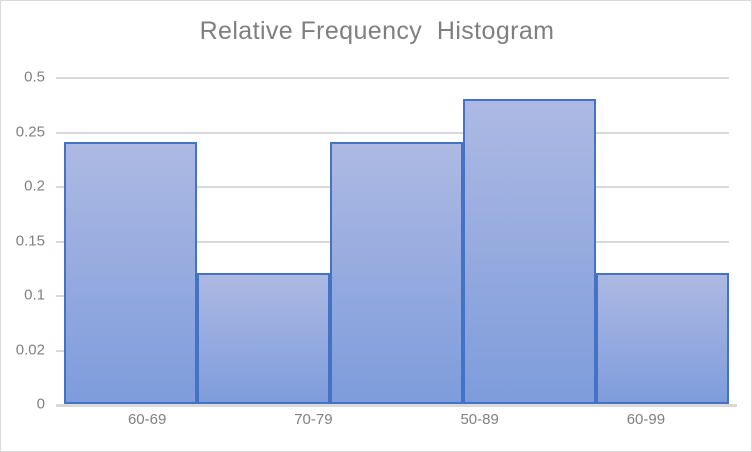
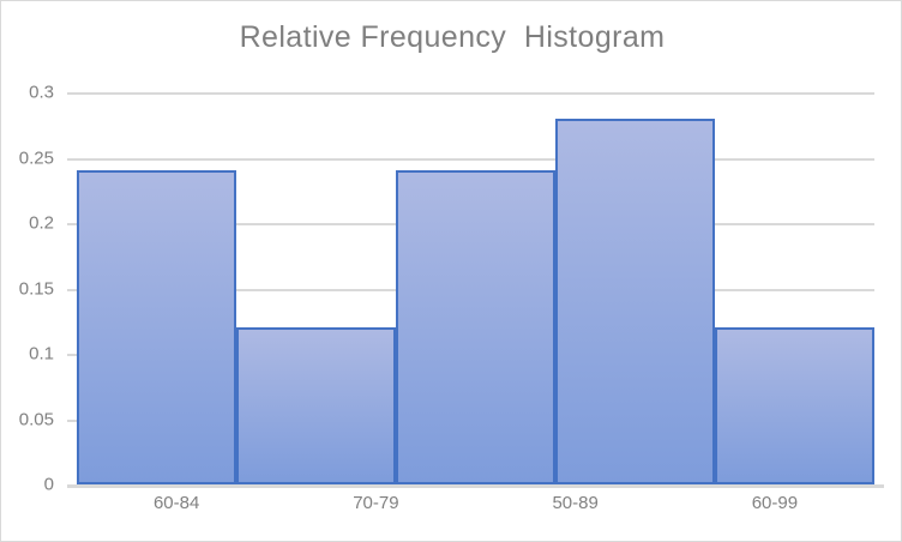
  Relative Frequency Histogram
  0
- 0.02
+ 0.05
  0.1
  0.15
  0.2
  0.25
- 0.5
+ 0.3
- 60-69
+ 60-84
  70-79
  50-89
  60-99
